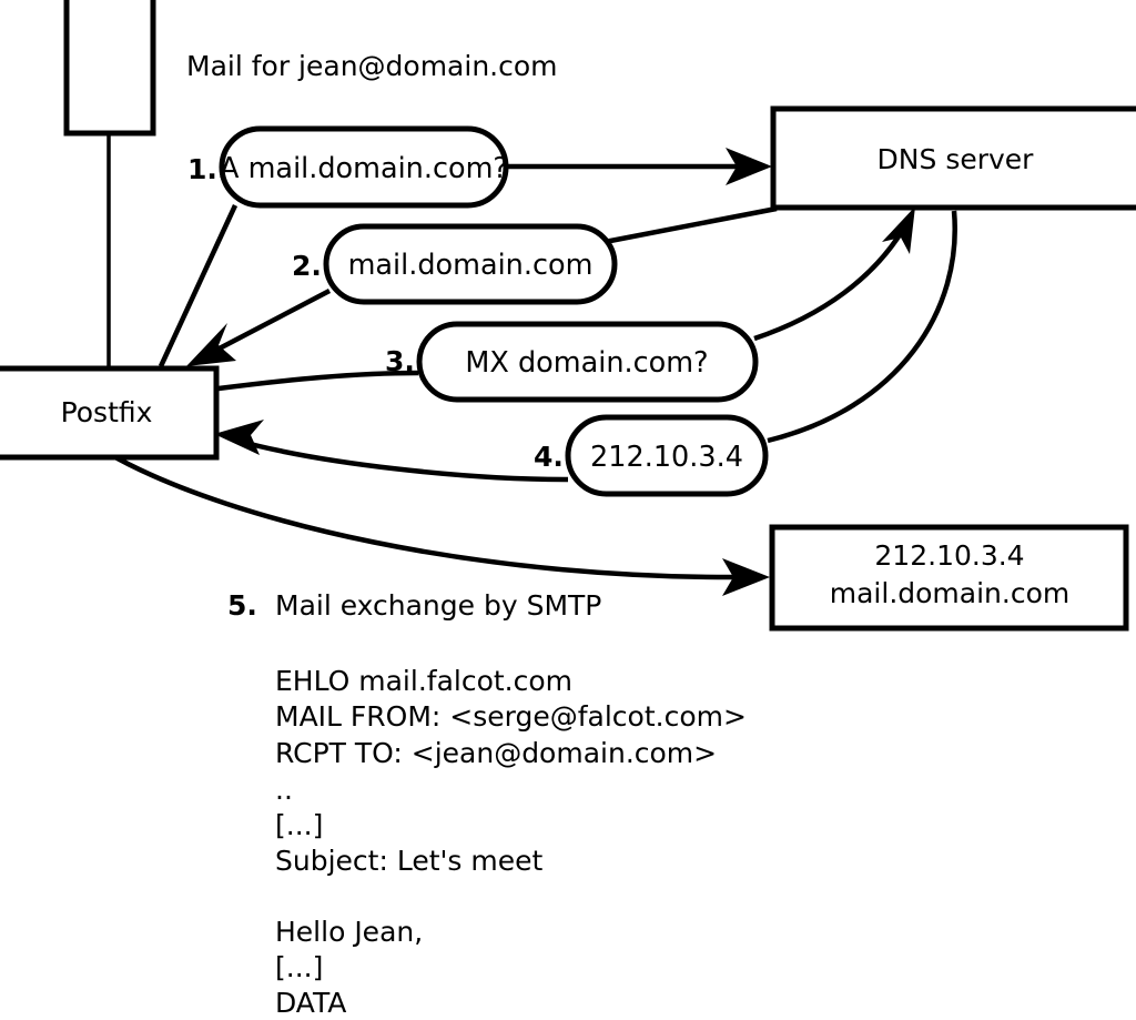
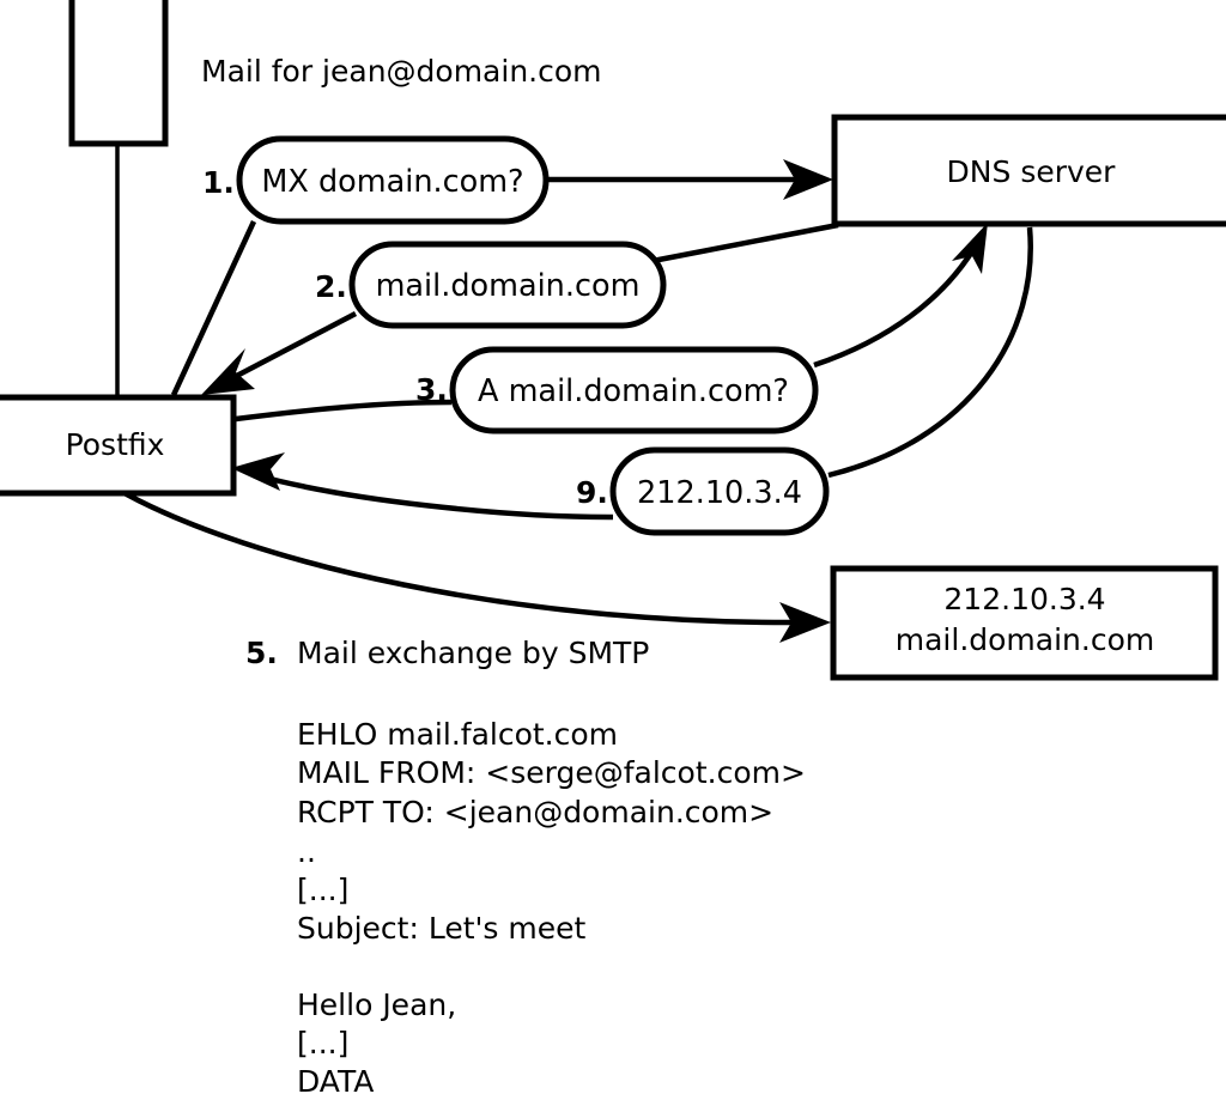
  Postfix
  DNS server
  212.10.3.4
  mail.domain.com
- A mail.domain.com?
+ MX domain.com?
  1.
  mail.domain.com
  2.
- MX domain.com?
+ A mail.domain.com?
  3.
  212.10.3.4
- 4.
+ 9.
  Mail for jean@domain.com
  5.
  Mail exchange by SMTP
  EHLO mail.falcot.com
  MAIL FROM: <serge@falcot.com>
  RCPT TO: <jean@domain.com>
  ..
  [...]
  Subject: Let's meet
  Hello Jean,
  [...]
  DATA
